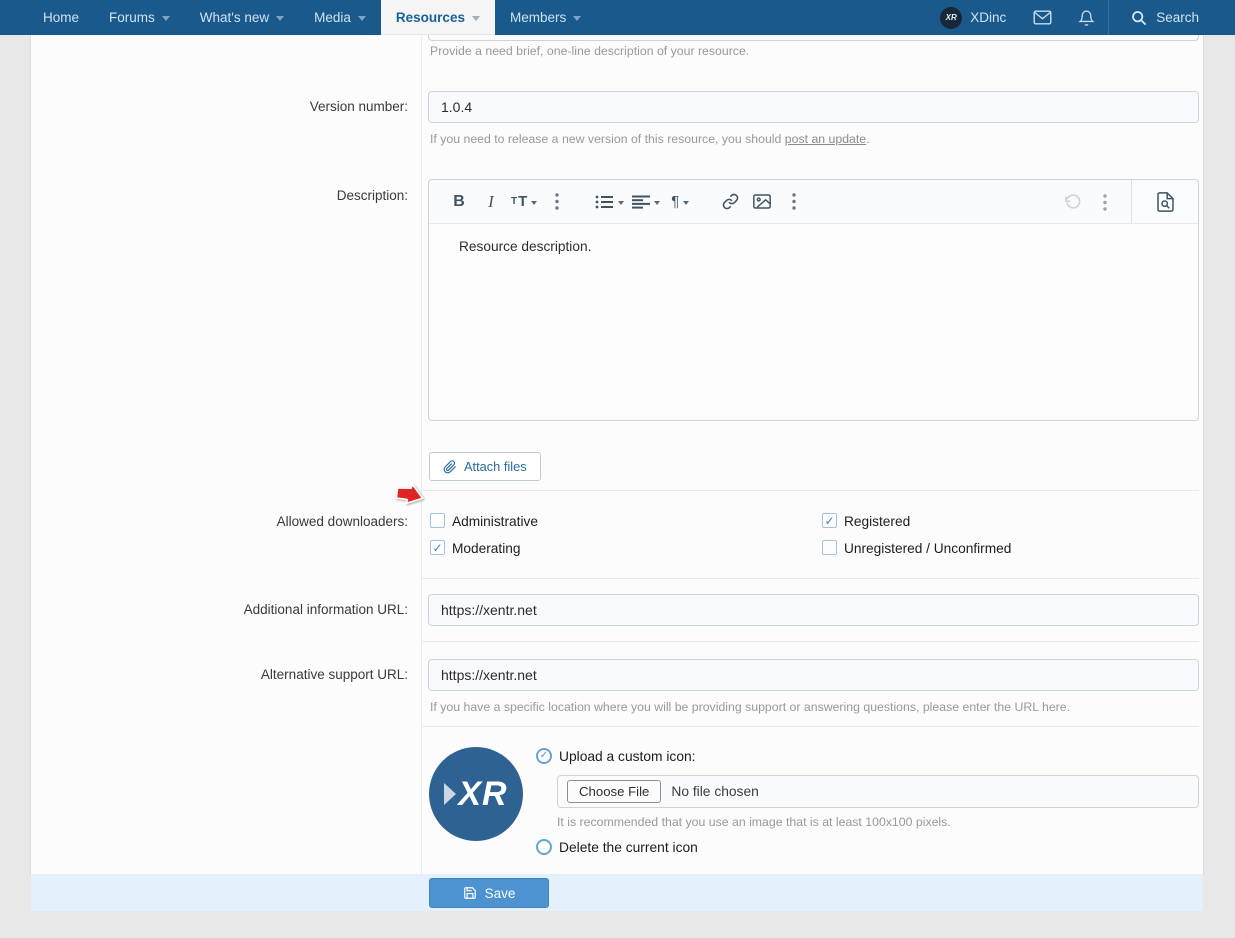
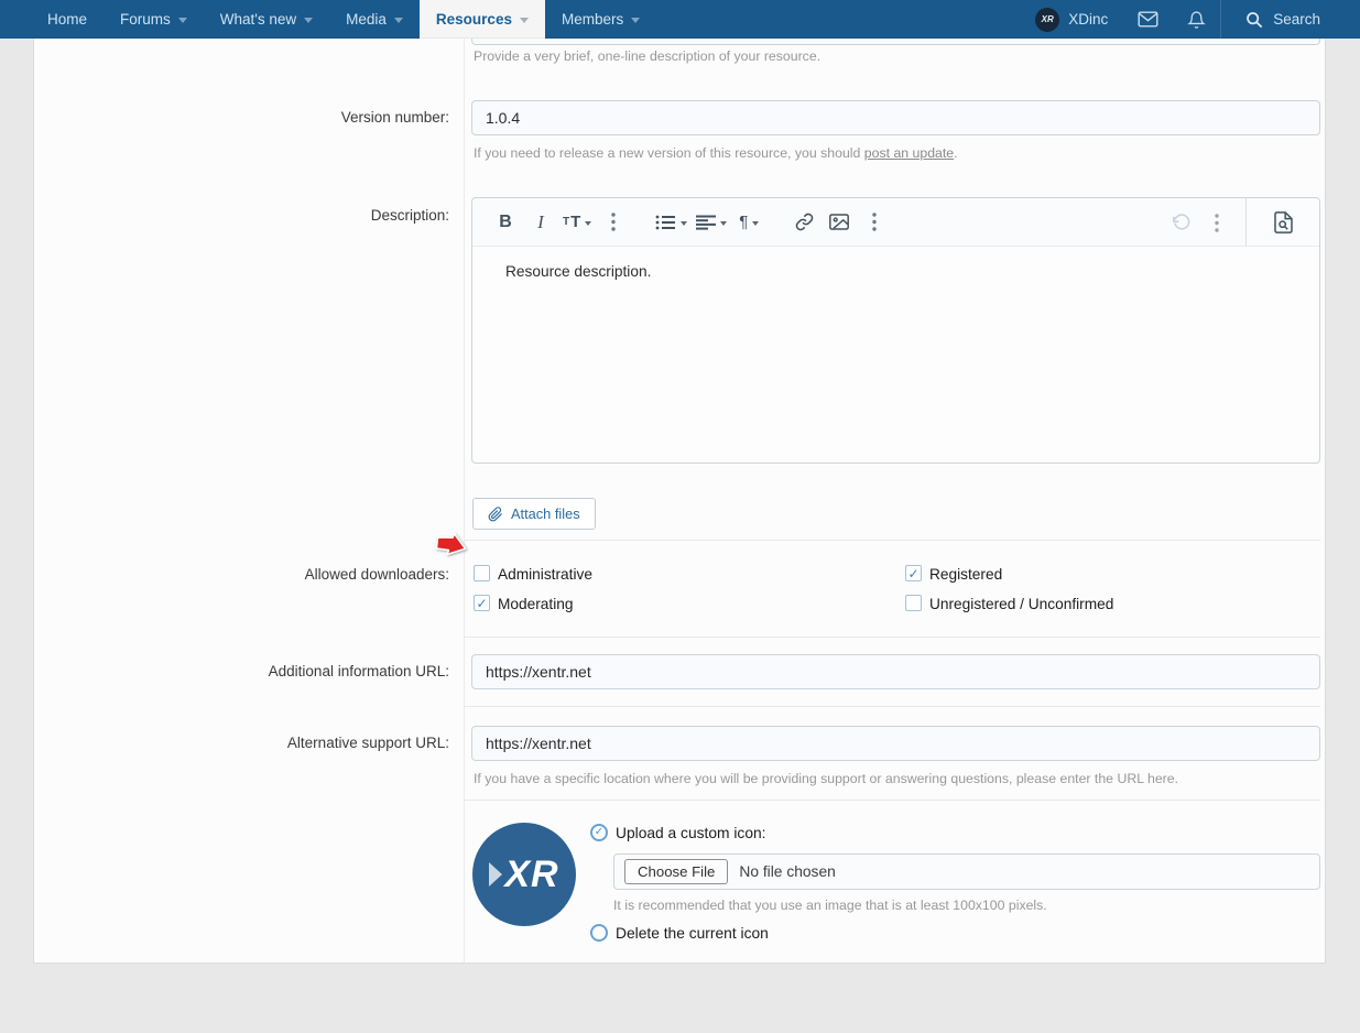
  Home
  Forums
  What's new
  Media
  Resources
  Members
  XR
  XDinc
  Search
- Provide a need brief, one-line description of your resource.
+ Provide a very brief, one-line description of your resource.
  Version number:
  1.0.4
  If you need to release a new version of this resource, you should post an update.
  Description:
  B
  I
  T
  T
  ¶
  Resource description.
  Attach files
  Allowed downloaders:
  Administrative
  Registered
  Moderating
  Unregistered / Unconfirmed
  Additional information URL:
  https://xentr.net
  Alternative support URL:
  https://xentr.net
  If you have a specific location where you will be providing support or answering questions, please enter the URL here.
  XR
  Upload a custom icon:
  Choose File
  No file chosen
  It is recommended that you use an image that is at least 100x100 pixels.
  Delete the current icon
- Save
